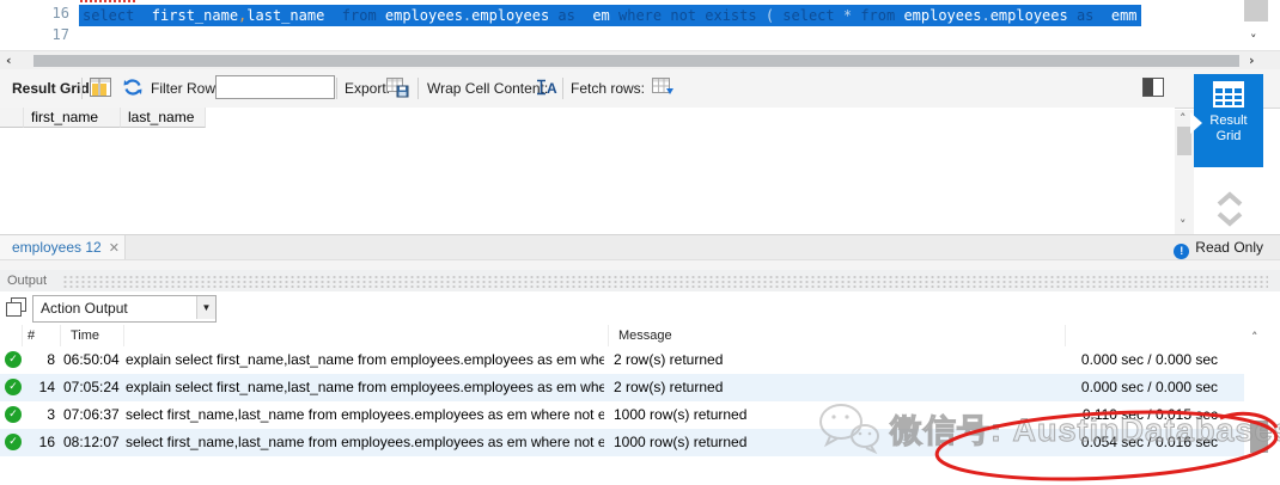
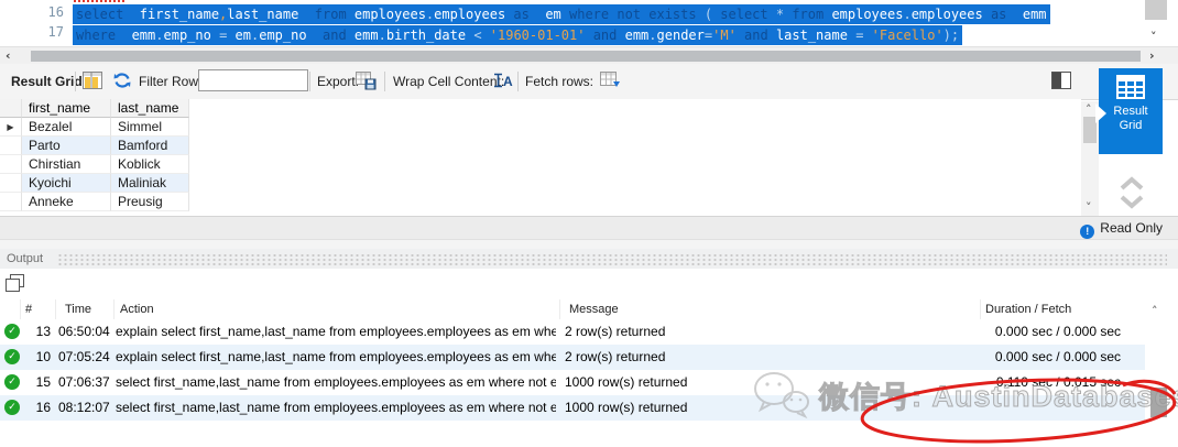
  16
  17
  select first_name,last_name from employees.employees as em where not exists ( select * from employees.employees as emm
+ where emm.emp_no = em.emp_no and emm.birth_date < '1960-01-01' and emm.gender='M' and last_name = 'Facello');
  ˅
  ‹
  ›
  Result Grid
  Filter Row
  Export
  Wrap Cell Conten:
  A
  Fetch rows:
  first_name
  last_name
+ ▶
+ Bezalel
+ Simmel
+ Parto
+ Bamford
+ Chirstian
+ Koblick
+ Kyoichi
+ Maliniak
+ Anneke
+ Preusig
  ˄
  ˅
  Result Grid
- employees 12 ✕
  ! Read Only
  Output
- Action Output
- ▼
  #
  Time
+ Action
  Message
+ Duration / Fetch
  ✓
- 8
+ 13
  06:50:04
  explain select first_name,last_name from employees.employees as em whe
  2 row(s) returned
  0.000 sec / 0.000 sec
  ✓
- 14
+ 10
  07:05:24
  explain select first_name,last_name from employees.employees as em whe
  2 row(s) returned
  0.000 sec / 0.000 sec
  ✓
- 3
+ 15
  07:06:37
  select first_name,last_name from employees.employees as em where not e
  1000 row(s) returned
  ✓
  16
  08:12:07
  select first_name,last_name from employees.employees as em where not e
  1000 row(s) returned
- 0.054 sec / 0.016 sec
  ˄
  微信号: AustinDatabase
